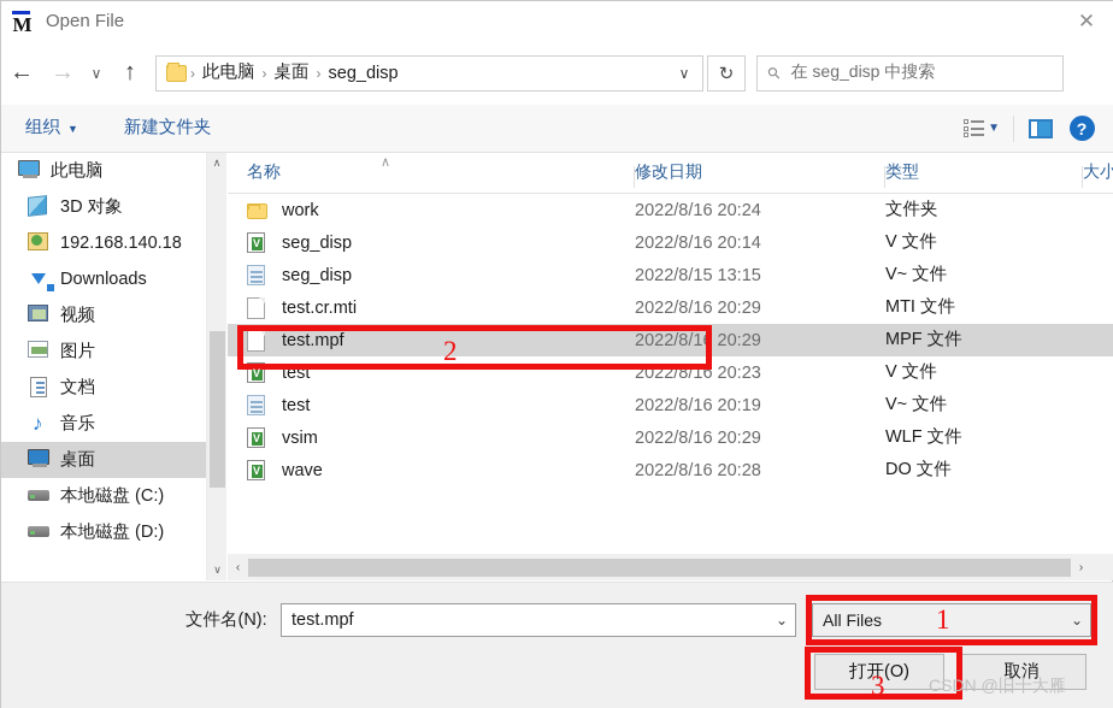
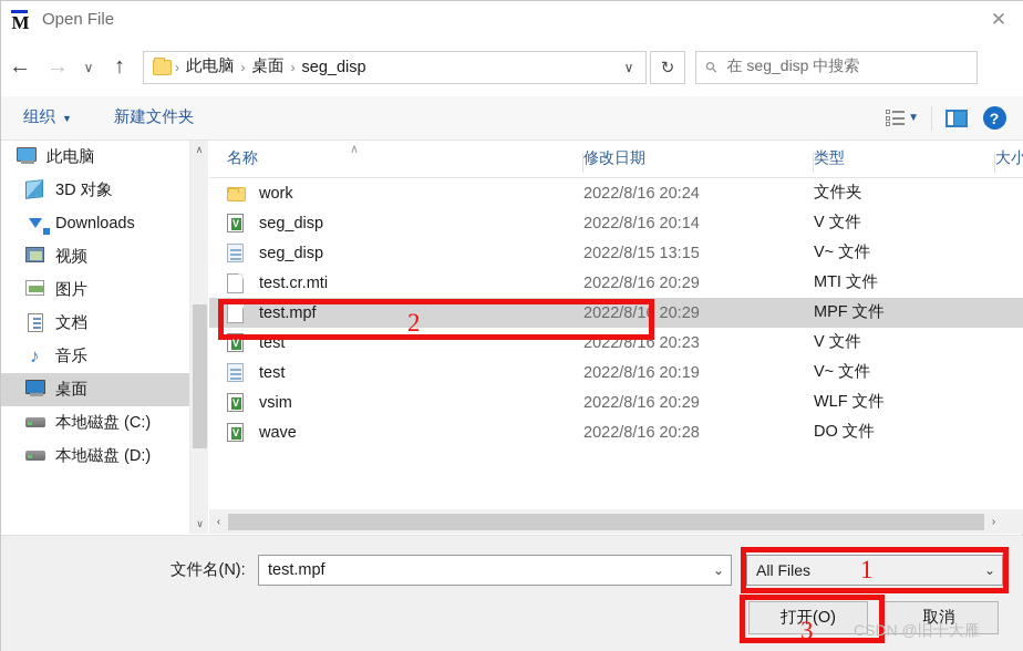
  M
  Open File
  ✕
  ←
  →
  ∨
  ↑
  ›
  此电脑
  ›
  桌面
  ›
  seg_disp
  ∨
  ↻
  在 seg_disp 中搜索
  组织
  ▼
  新建文件夹
  ▼
  ?
  此电脑
  3D 对象
- 192.168.140.18
  Downloads
  视频
  图片
  文档
  ♪
  音乐
  桌面
  本地磁盘 (C:)
  本地磁盘 (D:)
  ∧
  ∨
  ∧
  名称
  修改日期
  类型
  大小
  work
  2022/8/16 20:24
  文件夹
  seg_disp
  2022/8/16 20:14
  V 文件
  seg_disp
  2022/8/15 13:15
  V~ 文件
  test.cr.mti
  2022/8/16 20:29
  MTI 文件
  test.mpf
  2022/8/16 20:29
  MPF 文件
  test
  2022/8/16 20:23
  V 文件
  test
  2022/8/16 20:19
  V~ 文件
  vsim
  2022/8/16 20:29
  WLF 文件
  wave
  2022/8/16 20:28
  DO 文件
  ‹
  ›
  文件名(N):
  test.mpf
  ⌄
  All Files
  ⌄
  打开(O)
  取消
  1
  2
  3
  CSDN @旧十大雁
